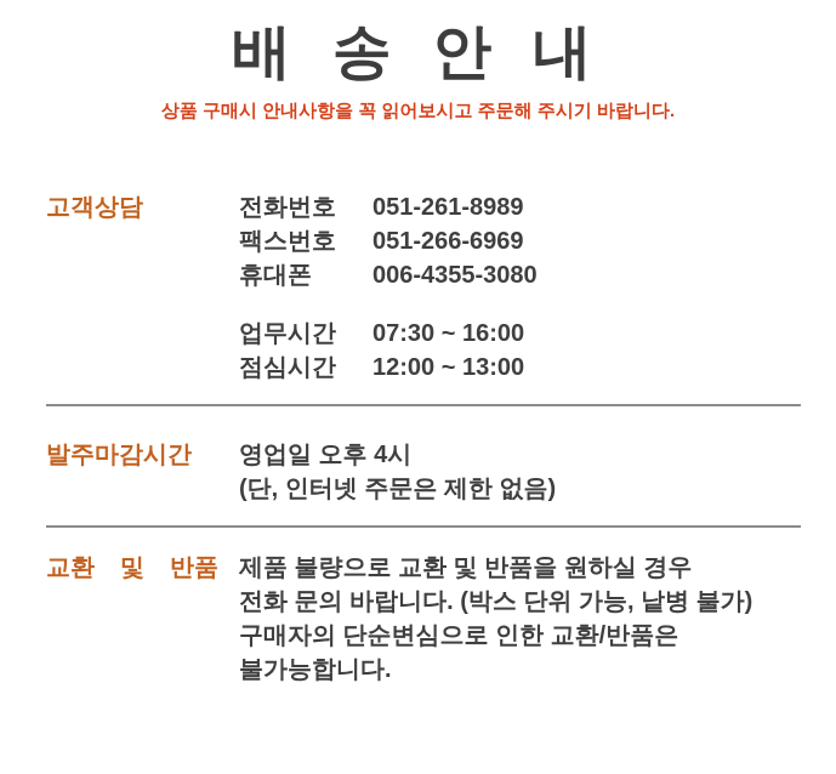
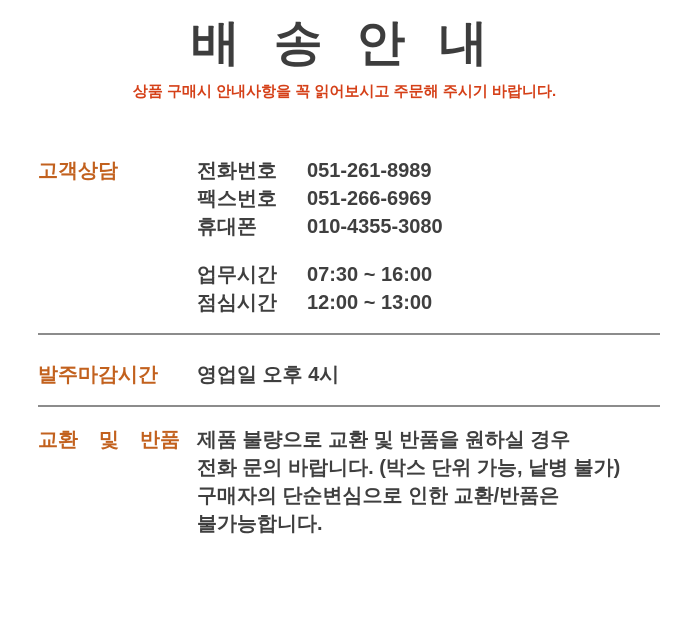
  배 송 안 내
  상품 구매시 안내사항을 꼭 읽어보시고 주문해 주시기 바랍니다.
  고객상담
  전화번호 051-261-8989
  팩스번호 051-266-6969
- 휴대폰 006-4355-3080
+ 휴대폰 010-4355-3080
  업무시간 07:30 ~ 16:00
  점심시간 12:00 ~ 13:00
  발주마감시간
  영업일 오후 4시
- (단, 인터넷 주문은 제한 없음)
  교환 및 반품
  제품 불량으로 교환 및 반품을 원하실 경우
  전화 문의 바랍니다. (박스 단위 가능, 낱병 불가)
  구매자의 단순변심으로 인한 교환/반품은
  불가능합니다.
